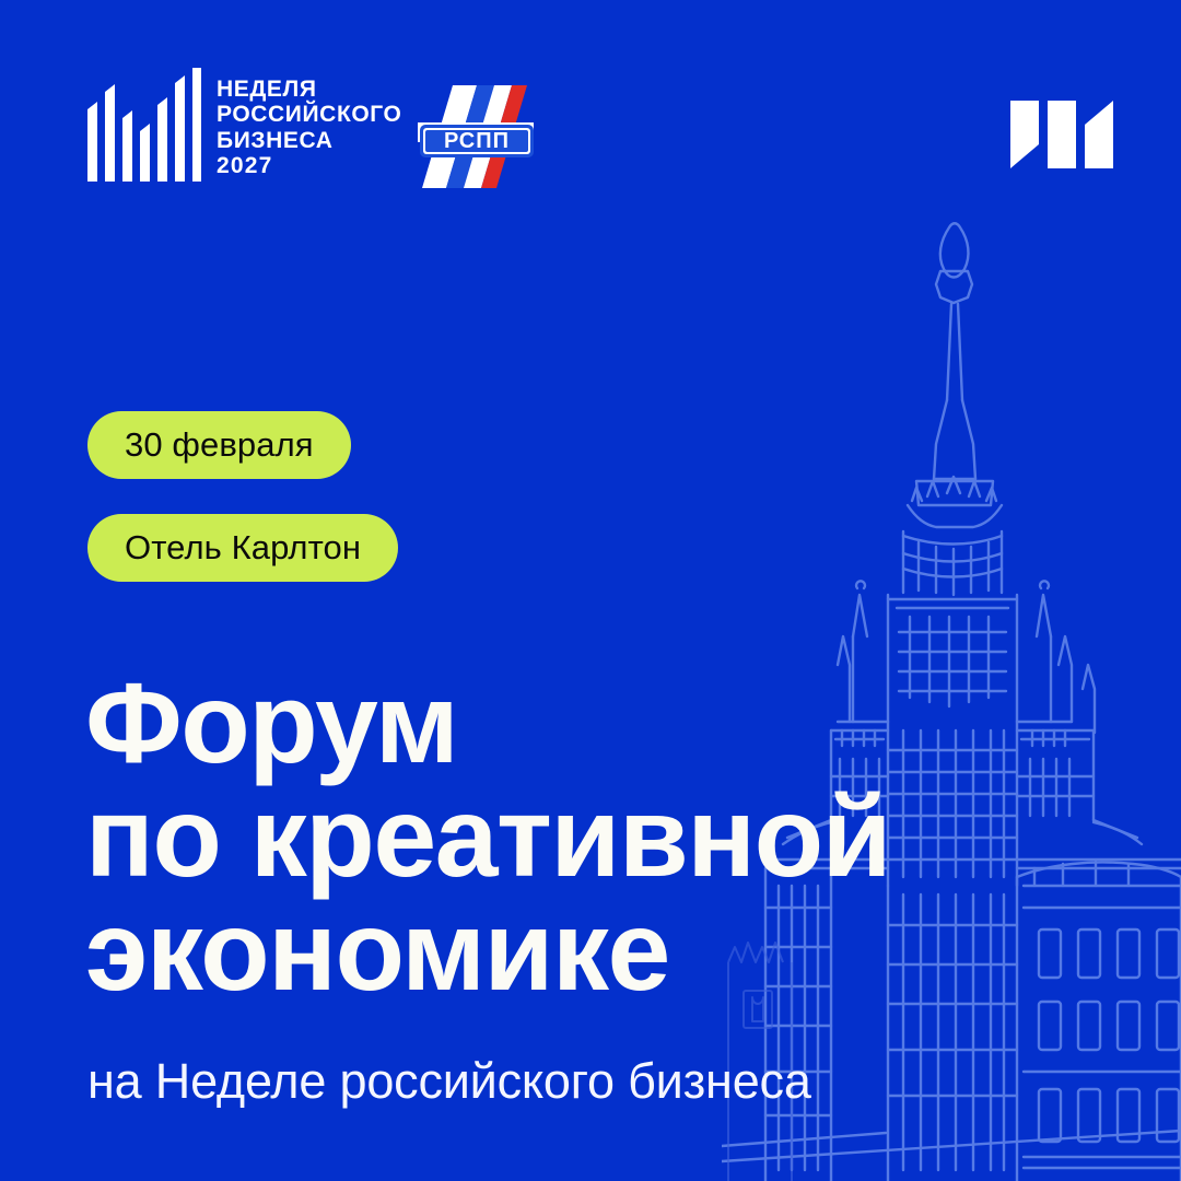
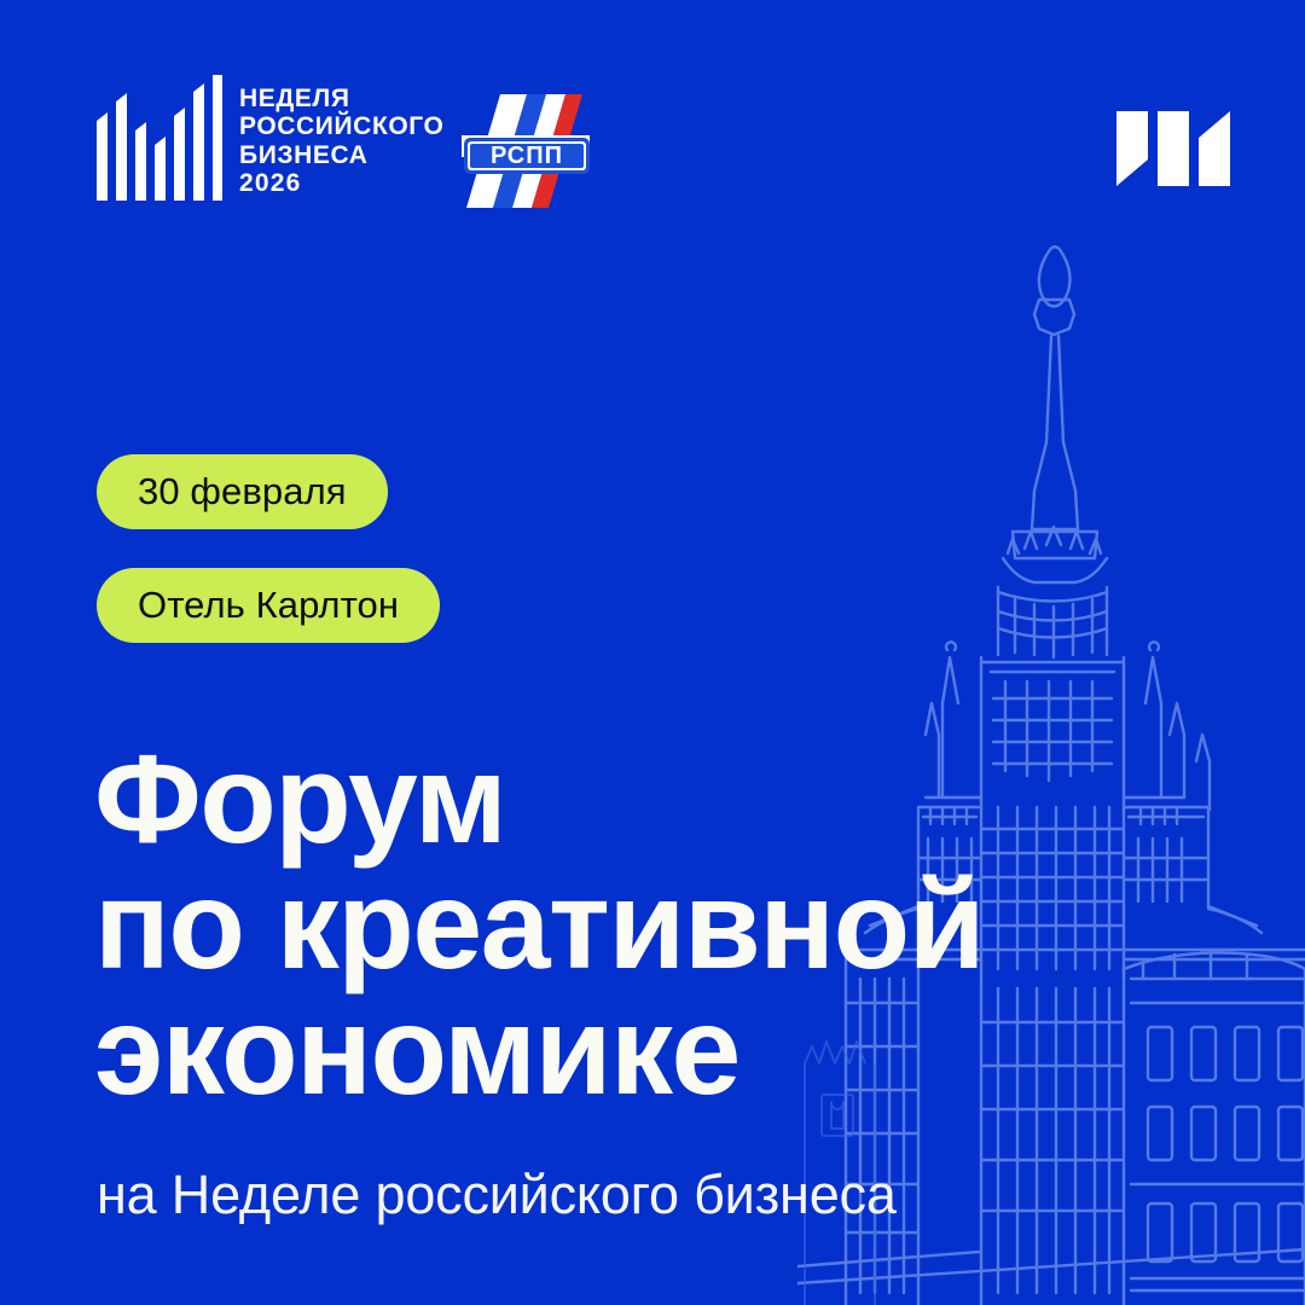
  НЕДЕЛЯ
  РОССИЙСКОГО
  БИЗНЕСА
- 2027
+ 2026
  РСПП
  30 февраля
  Отель Карлтон
  Форум
  по креативной
  экономике
  на Неделе российского бизнеса
